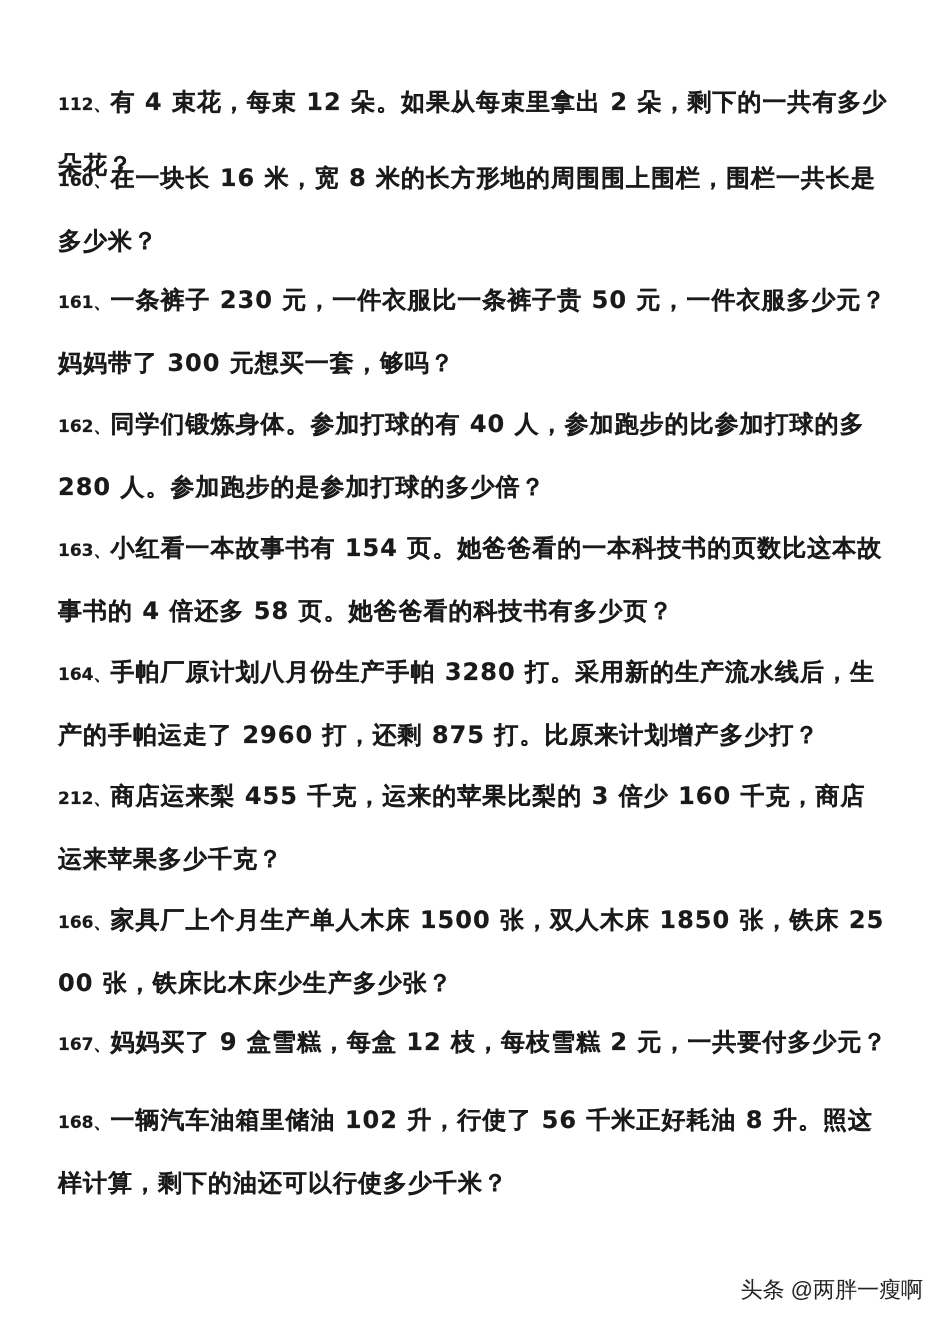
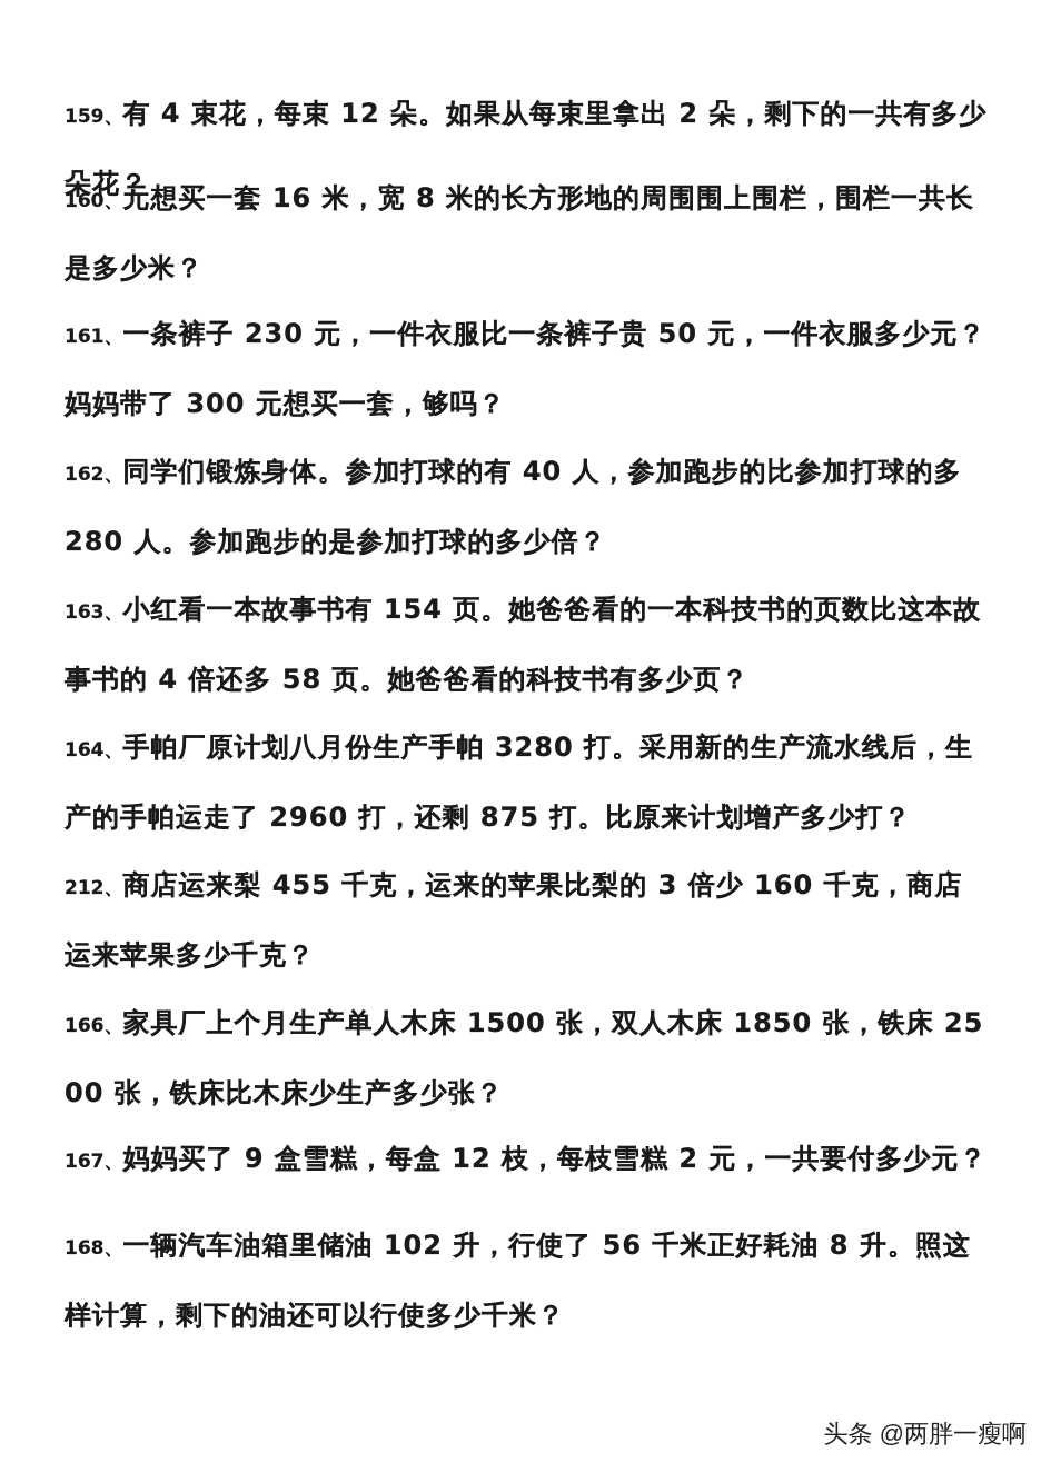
- 112、有 4 束花，每束 12 朵。如果从每束里拿出 2 朵，剩下的一共有多少朵花？
+ 159、有 4 束花，每束 12 朵。如果从每束里拿出 2 朵，剩下的一共有多少朵花？
- 160、在一块长 16 米，宽 8 米的长方形地的周围围上围栏，围栏一共长是多少米？
+ 160、元想买一套 16 米，宽 8 米的长方形地的周围围上围栏，围栏一共长是多少米？
  161、一条裤子 230 元，一件衣服比一条裤子贵 50 元，一件衣服多少元？妈妈带了 300 元想买一套，够吗？
  162、同学们锻炼身体。参加打球的有 40 人，参加跑步的比参加打球的多 280 人。参加跑步的是参加打球的多少倍？
  163、小红看一本故事书有 154 页。她爸爸看的一本科技书的页数比这本故事书的 4 倍还多 58 页。她爸爸看的科技书有多少页？
  164、手帕厂原计划八月份生产手帕 3280 打。采用新的生产流水线后，生产的手帕运走了 2960 打，还剩 875 打。比原来计划增产多少打？
  212、商店运来梨 455 千克，运来的苹果比梨的 3 倍少 160 千克，商店运来苹果多少千克？
  166、家具厂上个月生产单人木床 1500 张，双人木床 1850 张，铁床 2500 张，铁床比木床少生产多少张？
  167、妈妈买了 9 盒雪糕，每盒 12 枝，每枝雪糕 2 元，一共要付多少元？
  168、一辆汽车油箱里储油 102 升，行使了 56 千米正好耗油 8 升。照这样计算，剩下的油还可以行使多少千米？
  头条 @两胖一瘦啊
